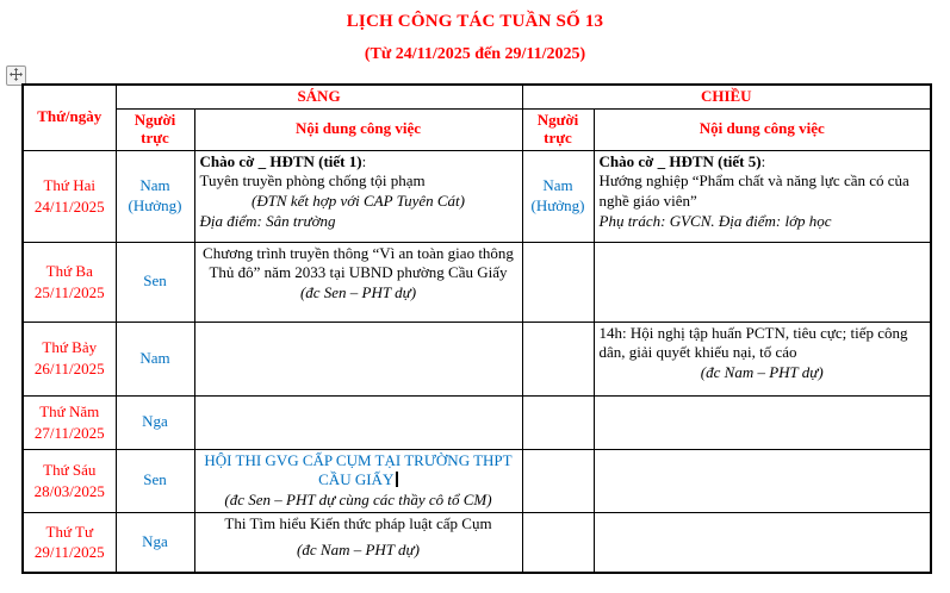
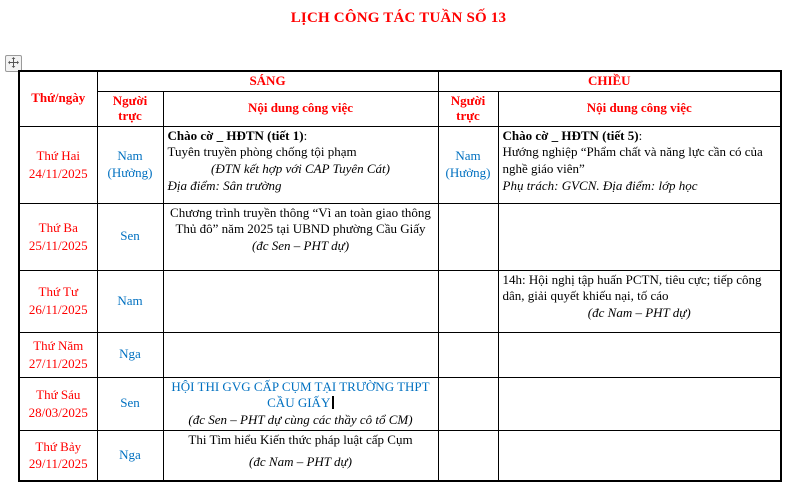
  LỊCH CÔNG TÁC TUẦN SỐ 13
- (Từ 24/11/2025 đến 29/11/2025)
  Thứ/ngày	SÁNG	CHIỀU
  Người trực	Nội dung công việc	Người trực	Nội dung công việc
  Thứ Hai 24/11/2025	Nam (Hưởng)	Chào cờ _ HĐTN (tiết 1): Tuyên truyền phòng chống tội phạm (ĐTN kết hợp với CAP Tuyên Cát) Địa điểm: Sân trường	Nam (Hưởng)	Chào cờ _ HĐTN (tiết 5): Hướng nghiệp “Phẩm chất và năng lực cần có của nghề giáo viên” Phụ trách: GVCN. Địa điểm: lớp học
- Thứ Ba 25/11/2025	Sen	Chương trình truyền thông “Vì an toàn giao thông Thủ đô” năm 2033 tại UBND phường Cầu Giấy (đc Sen – PHT dự)
+ Thứ Ba 25/11/2025	Sen	Chương trình truyền thông “Vì an toàn giao thông Thủ đô” năm 2025 tại UBND phường Cầu Giấy (đc Sen – PHT dự)
- Thứ Bảy 26/11/2025	Nam			14h: Hội nghị tập huấn PCTN, tiêu cực; tiếp công dân, giải quyết khiếu nại, tố cáo (đc Nam – PHT dự)
+ Thứ Tư 26/11/2025	Nam			14h: Hội nghị tập huấn PCTN, tiêu cực; tiếp công dân, giải quyết khiếu nại, tố cáo (đc Nam – PHT dự)
  Thứ Năm 27/11/2025	Nga
  Thứ Sáu 28/03/2025	Sen	HỘI THI GVG CẤP CỤM TẠI TRƯỜNG THPT CẦU GIẤY (đc Sen – PHT dự cùng các thầy cô tổ CM)
- Thứ Tư 29/11/2025	Nga	Thi Tìm hiểu Kiến thức pháp luật cấp Cụm (đc Nam – PHT dự)
+ Thứ Bảy 29/11/2025	Nga	Thi Tìm hiểu Kiến thức pháp luật cấp Cụm (đc Nam – PHT dự)
